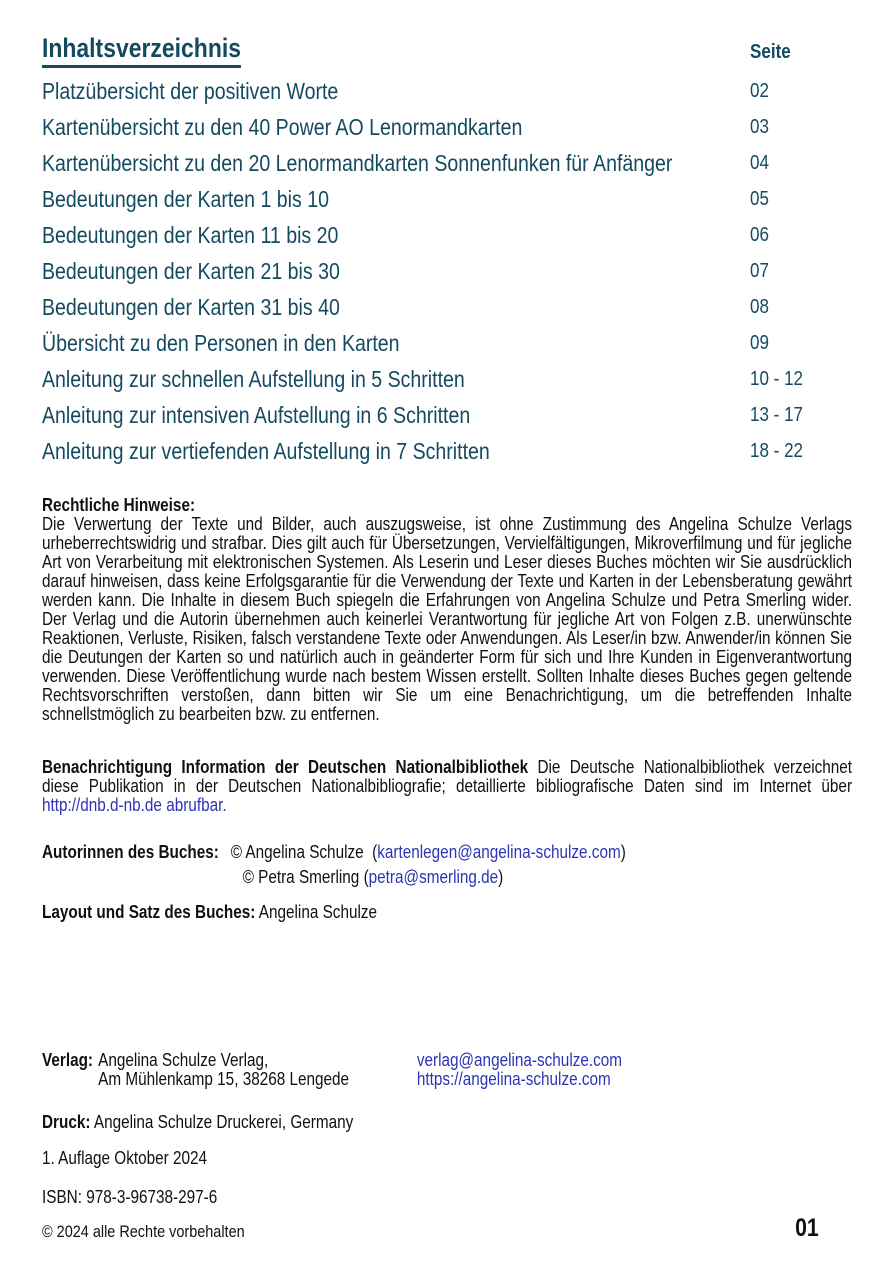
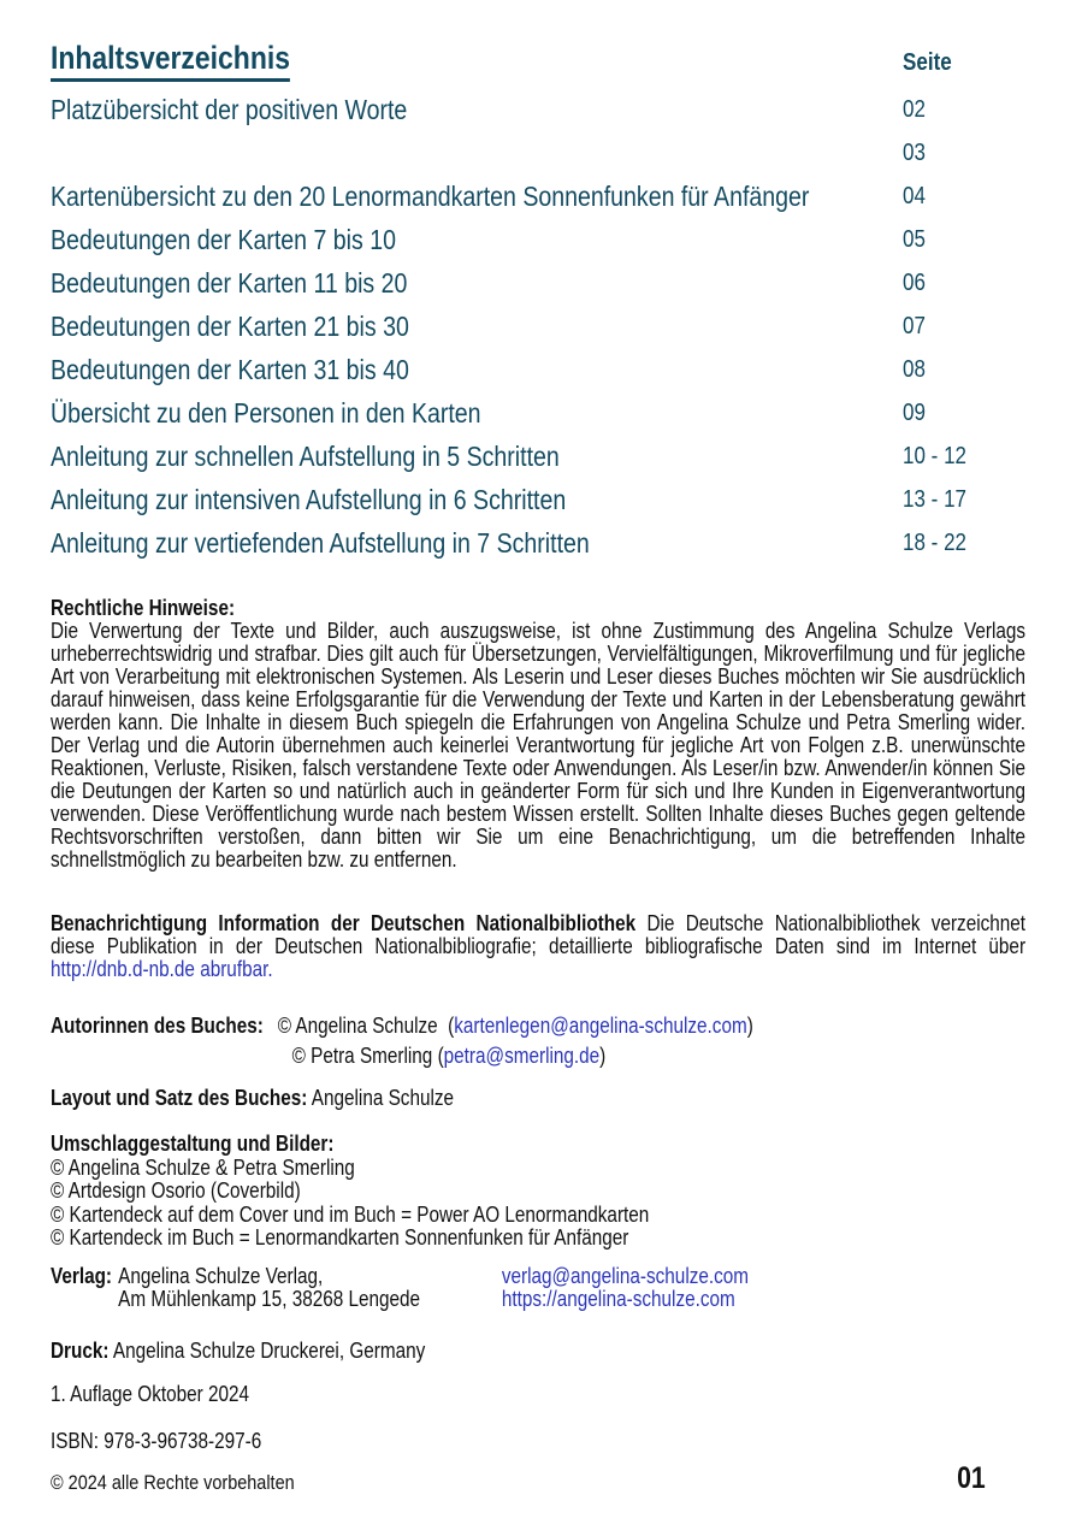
  Inhaltsverzeichnis
  Seite
  Platzübersicht der positiven Worte
  02
- Kartenübersicht zu den 40 Power AO Lenormandkarten
  03
  Kartenübersicht zu den 20 Lenormandkarten Sonnenfunken für Anfänger
  04
- Bedeutungen der Karten 1 bis 10
+ Bedeutungen der Karten 7 bis 10
  05
  Bedeutungen der Karten 11 bis 20
  06
  Bedeutungen der Karten 21 bis 30
  07
  Bedeutungen der Karten 31 bis 40
  08
  Übersicht zu den Personen in den Karten
  09
  Anleitung zur schnellen Aufstellung in 5 Schritten
  10 - 12
  Anleitung zur intensiven Aufstellung in 6 Schritten
  13 - 17
  Anleitung zur vertiefenden Aufstellung in 7 Schritten
  18 - 22
  Rechtliche Hinweise:
  Die Verwertung der Texte und Bilder, auch auszugsweise, ist ohne Zustimmung des Angelina Schulze Verlags urheberrechtswidrig und strafbar. Dies gilt auch für Übersetzungen, Vervielfältigungen, Mikroverfilmung und für jegliche Art von Verarbeitung mit elektronischen Systemen. Als Leserin und Leser dieses Buches möchten wir Sie ausdrücklich darauf hinweisen, dass keine Erfolgsgarantie für die Verwendung der Texte und Karten in der Lebensberatung gewährt werden kann. Die Inhalte in diesem Buch spiegeln die Erfahrungen von Angelina Schulze und Petra Smerling wider. Der Verlag und die Autorin übernehmen auch keinerlei Verantwortung für jegliche Art von Folgen z.B. unerwünschte Reaktionen, Verluste, Risiken, falsch verstandene Texte oder Anwendungen. Als Leser/in bzw. Anwender/in können Sie die Deutungen der Karten so und natürlich auch in geänderter Form für sich und Ihre Kunden in Eigenverantwortung verwenden. Diese Veröffentlichung wurde nach bestem Wissen erstellt. Sollten Inhalte dieses Buches gegen geltende Rechtsvorschriften verstoßen, dann bitten wir Sie um eine Benachrichtigung, um die betreffenden Inhalte schnellstmöglich zu bearbeiten bzw. zu entfernen.
  Benachrichtigung Information der Deutschen Nationalbibliothek Die Deutsche Nationalbibliothek verzeichnet diese Publikation in der Deutschen Nationalbibliografie; detaillierte bibliografische Daten sind im Internet über http://dnb.d-nb.de abrufbar.
  Autorinnen des Buches: © Angelina Schulze (kartenlegen@angelina-schulze.com)
  © Petra Smerling (petra@smerling.de)
  Layout und Satz des Buches: Angelina Schulze
+ Umschlaggestaltung und Bilder:
+ © Angelina Schulze & Petra Smerling
+ © Artdesign Osorio (Coverbild)
+ © Kartendeck auf dem Cover und im Buch = Power AO Lenormandkarten
+ © Kartendeck im Buch = Lenormandkarten Sonnenfunken für Anfänger
  Verlag:
  Angelina Schulze Verlag,
  Am Mühlenkamp 15, 38268 Lengede
  verlag@angelina-schulze.com
  https://angelina-schulze.com
  Druck: Angelina Schulze Druckerei, Germany
  1. Auflage Oktober 2024
  ISBN: 978-3-96738-297-6
  © 2024 alle Rechte vorbehalten
  01
